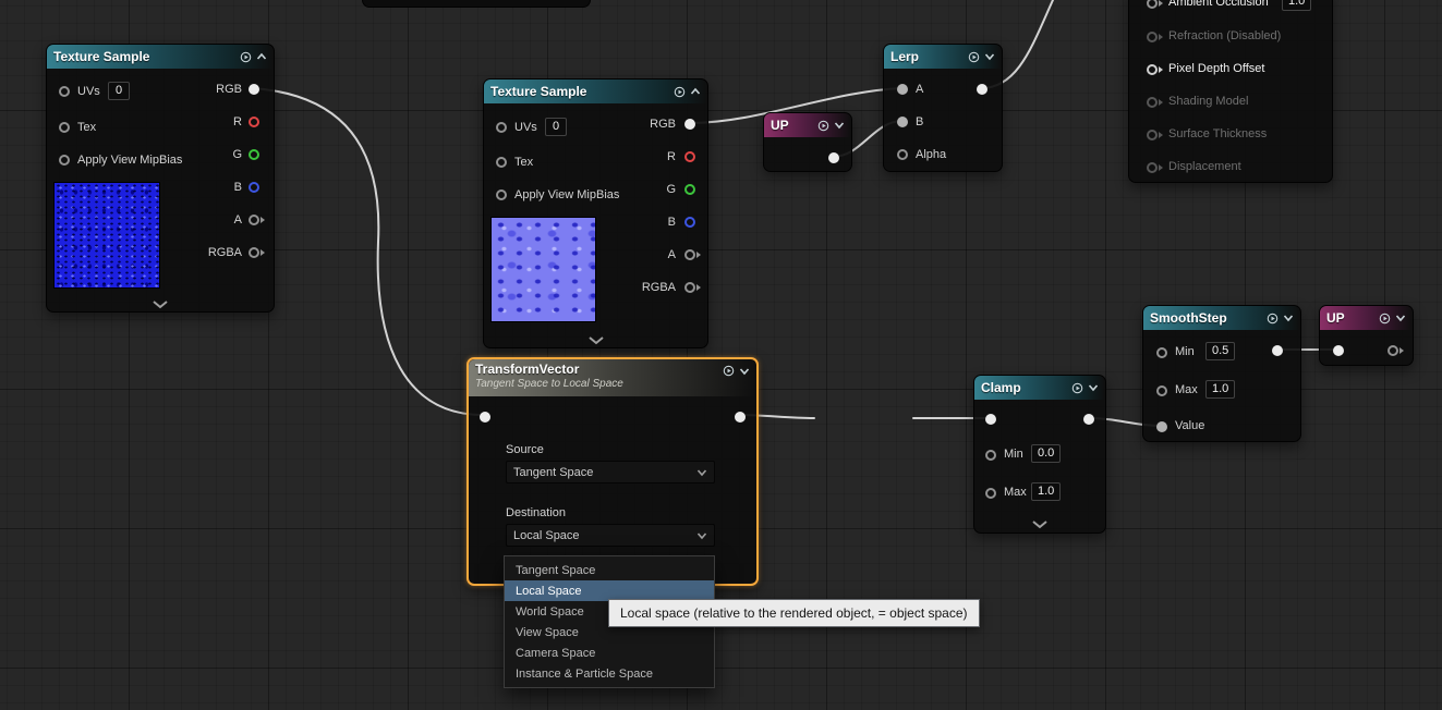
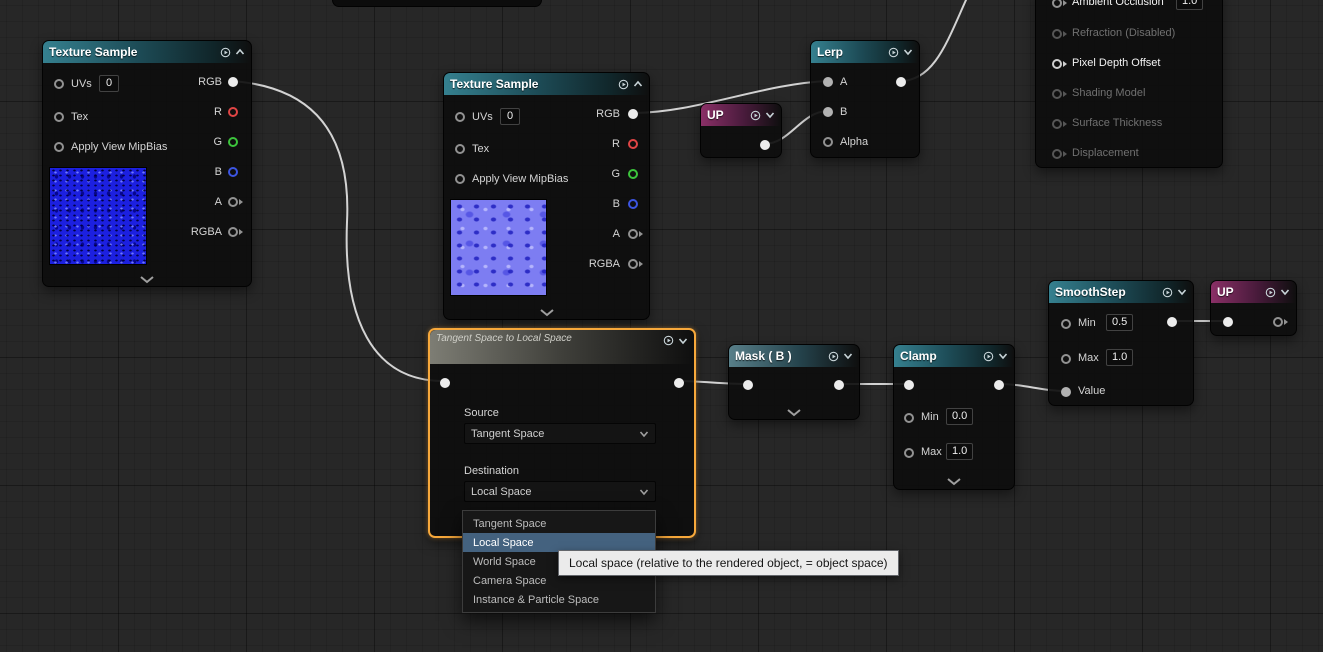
  Texture Sample
  UVs
  0
  Tex
  Apply View MipBias
  RGB
  R
  G
  B
  A
  RGBA
  Texture Sample
  UVs
  0
  Tex
  Apply View MipBias
  RGB
  R
  G
  B
  A
  RGBA
  UP
  Lerp
  A
  B
  Alpha
  Ambient Occlusion
  1.0
  Refraction (Disabled)
  Pixel Depth Offset
  Shading Model
  Surface Thickness
  Displacement
- TransformVector
  Tangent Space to Local Space
  Source
  Tangent Space
  Destination
  Local Space
  Tangent Space
  Local Space
  World Space
- View Space
  Camera Space
  Instance & Particle Space
  Local space (relative to the rendered object, = object space)
+ Mask ( B )
  Clamp
  Min
  0.0
  Max
  1.0
  SmoothStep
  Min
  0.5
  Max
  1.0
  Value
  UP
